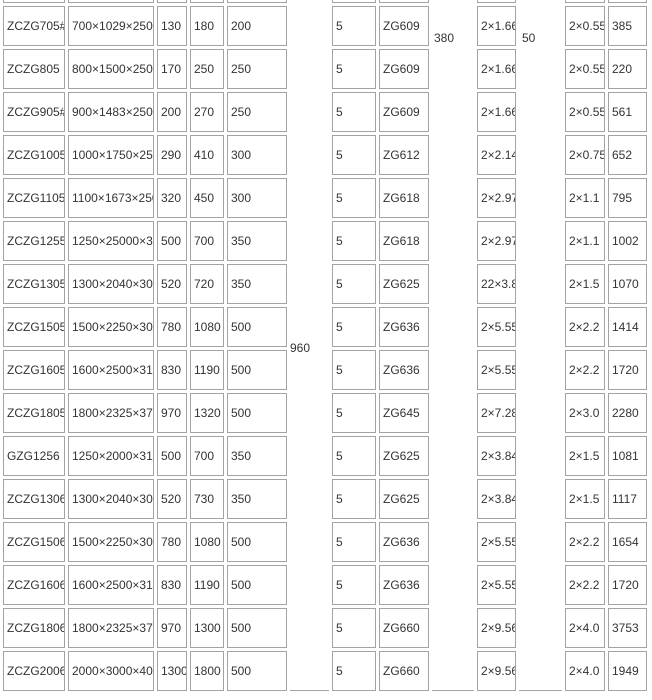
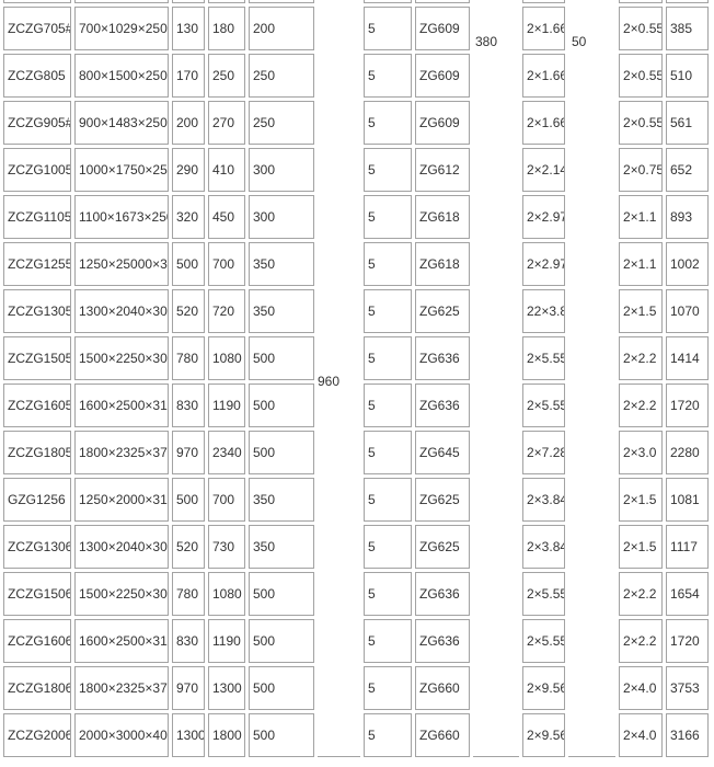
  					960			380		50
  ZCZG705#	700×1029×250	130	180	200	5	ZG609	2×1.66	2×0.55	385
- ZCZG805	800×1500×250	170	250	250	5	ZG609	2×1.66	2×0.55	220
+ ZCZG805	800×1500×250	170	250	250	5	ZG609	2×1.66	2×0.55	510
  ZCZG905#	900×1483×250	200	270	250	5	ZG609	2×1.66	2×0.55	561
  ZCZG1005	1000×1750×25	290	410	300	5	ZG612	2×2.14	2×0.75	652
- ZCZG1105	1100×1673×25	320	450	300	5	ZG618	2×2.97	2×1.1	795
+ ZCZG1105	1100×1673×25	320	450	300	5	ZG618	2×2.97	2×1.1	893
  ZCZG1255	1250×25000×3	500	700	350	5	ZG618	2×2.97	2×1.1	1002
  ZCZG1305	1300×2040×30	520	720	350	5	ZG625	22×3.8	2×1.5	1070
  ZCZG1505	1500×2250×30	780	1080	500	5	ZG636	2×5.55	2×2.2	1414
  ZCZG1605	1600×2500×31	830	1190	500	5	ZG636	2×5.55	2×2.2	1720
- ZCZG1805	1800×2325×37	970	1320	500	5	ZG645	2×7.28	2×3.0	2280
+ ZCZG1805	1800×2325×37	970	2340	500	5	ZG645	2×7.28	2×3.0	2280
  GZG1256	1250×2000×31	500	700	350	5	ZG625	2×3.84	2×1.5	1081
  ZCZG1306	1300×2040×30	520	730	350	5	ZG625	2×3.84	2×1.5	1117
  ZCZG1506	1500×2250×30	780	1080	500	5	ZG636	2×5.55	2×2.2	1654
  ZCZG1606	1600×2500×31	830	1190	500	5	ZG636	2×5.55	2×2.2	1720
  ZCZG1806	1800×2325×37	970	1300	500	5	ZG660	2×9.56	2×4.0	3753
- ZCZG2006	2000×3000×40	1300	1800	500	5	ZG660	2×9.56	2×4.0	1949
+ ZCZG2006	2000×3000×40	1300	1800	500	5	ZG660	2×9.56	2×4.0	3166
